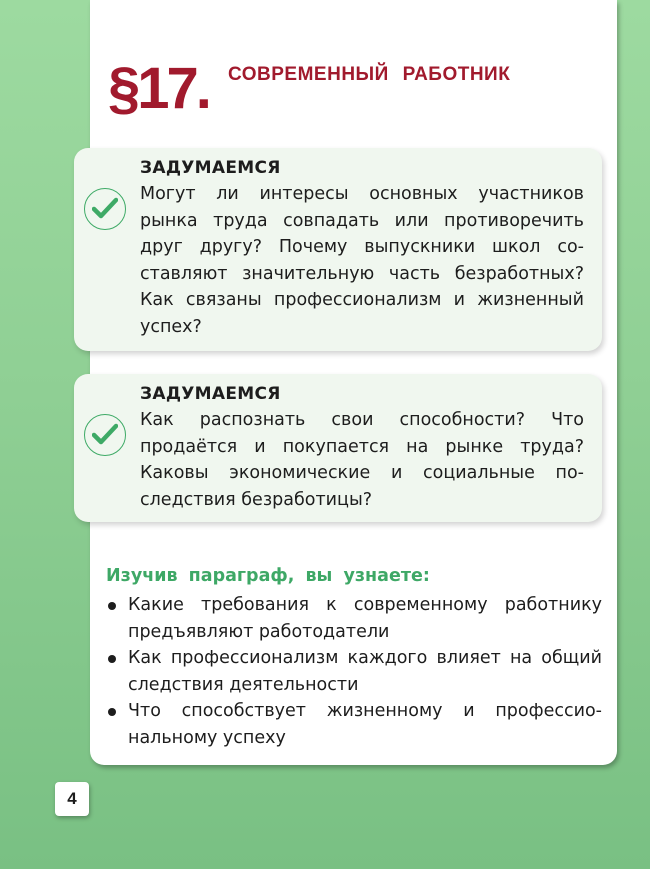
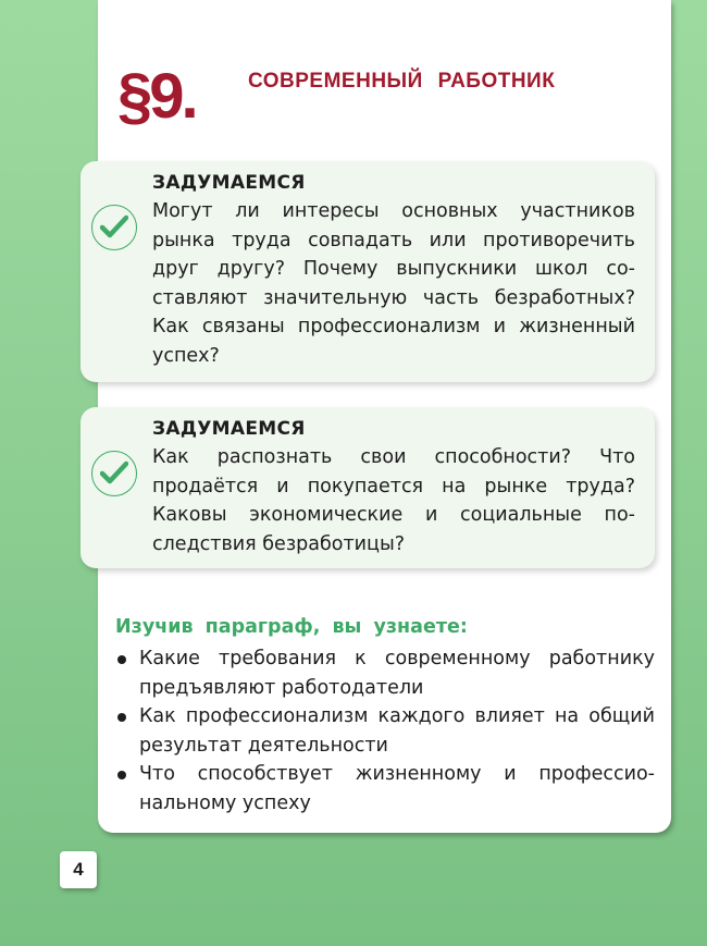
- §17.
+ §9.
  СОВРЕМЕННЫЙ РАБОТНИК
  ЗАДУМАЕМСЯ
  Могут ли интересы основных участников рынка труда совпадать или противоречить друг другу? Почему выпускники школ со­ставляют значительную часть безработных? Как связаны профессионализм и жизнен­ный успех?
  ЗАДУМАЕМСЯ
  Как распознать свои способности? Что продаётся и покупается на рынке труда? Каковы экономические и социальные по­следствия безработицы?
  Изучив параграф, вы узнаете:
  Какие требования к современному работнику предъявляют работодатели
- Как профессионализм каждого влияет на общий следствия деятельности
+ Как профессионализм каждого влияет на общий результат деятельности
  Что способствует жизненному и профессио­альному успеху
  4
